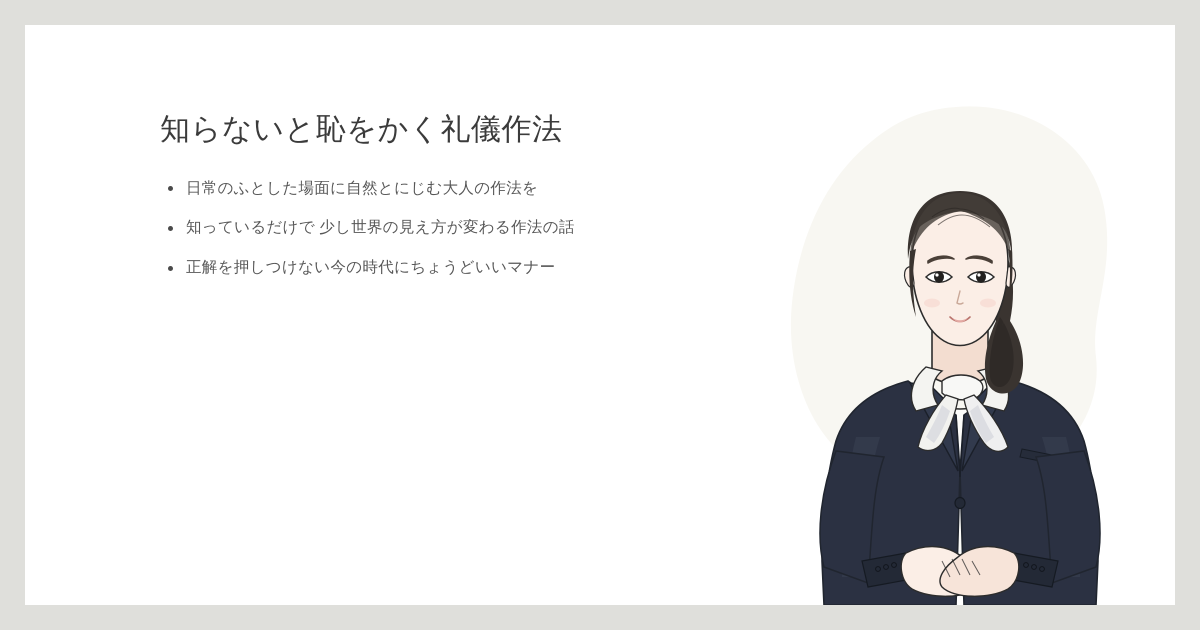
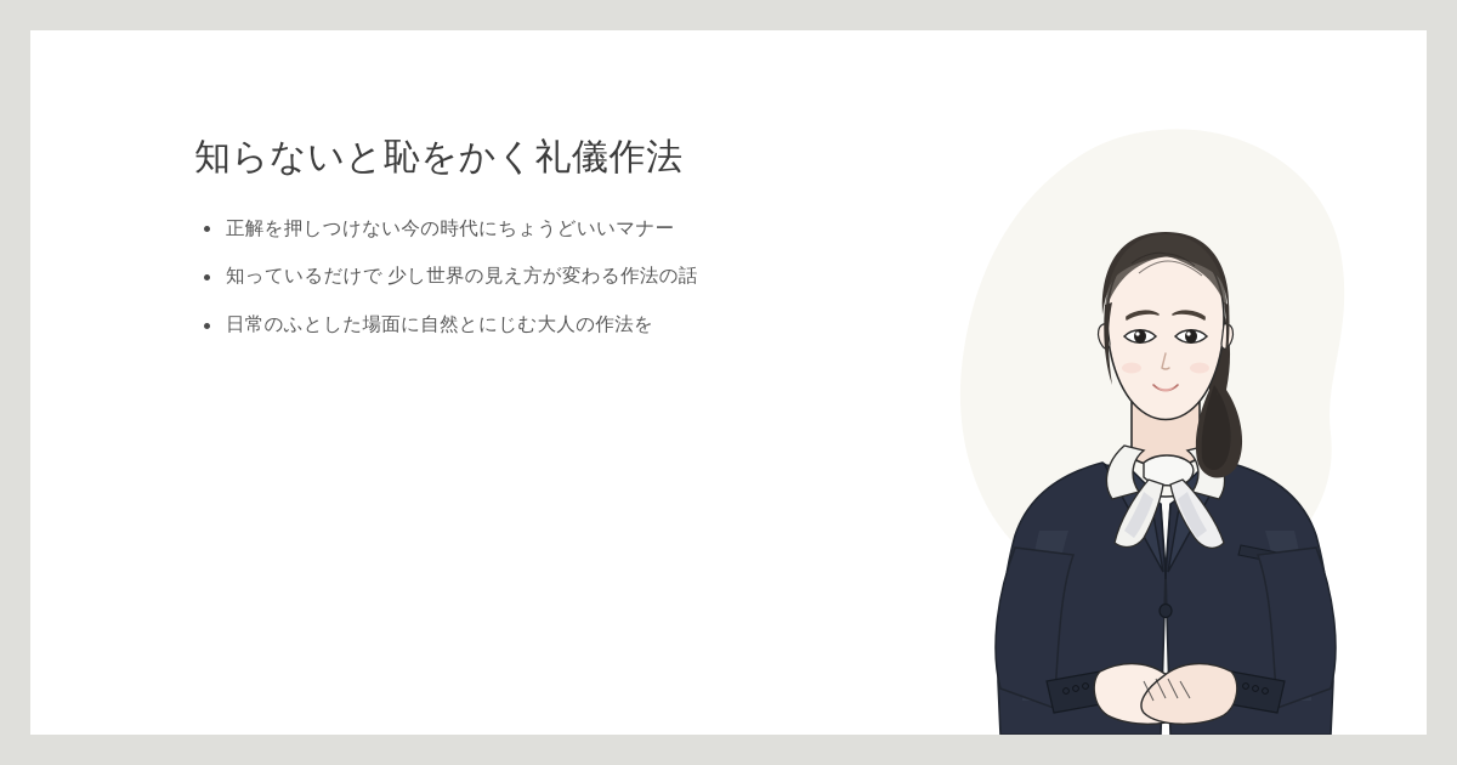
  知らないと恥をかく礼儀作法
- 日常のふとした場面に自然とにじむ大人の作法を
+ 正解を押しつけない今の時代にちょうどいいマナー
  知っているだけで 少し世界の見え方が変わる作法の話
- 正解を押しつけない今の時代にちょうどいいマナー
+ 日常のふとした場面に自然とにじむ大人の作法を
